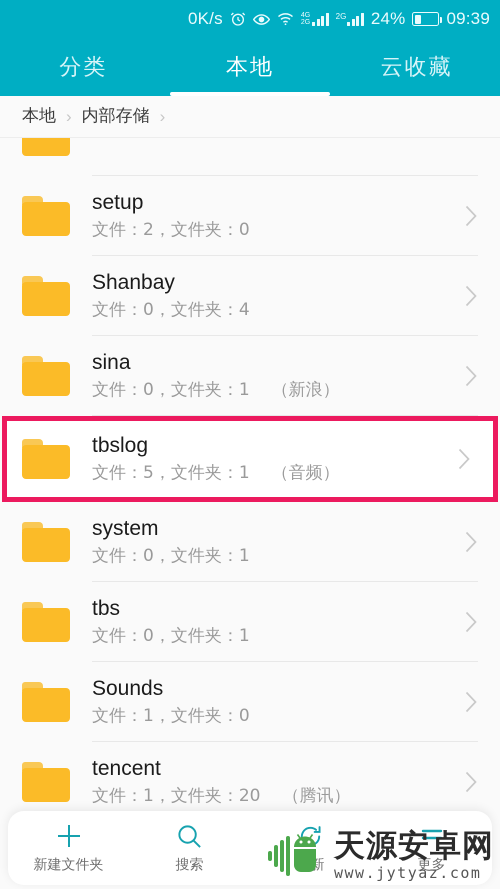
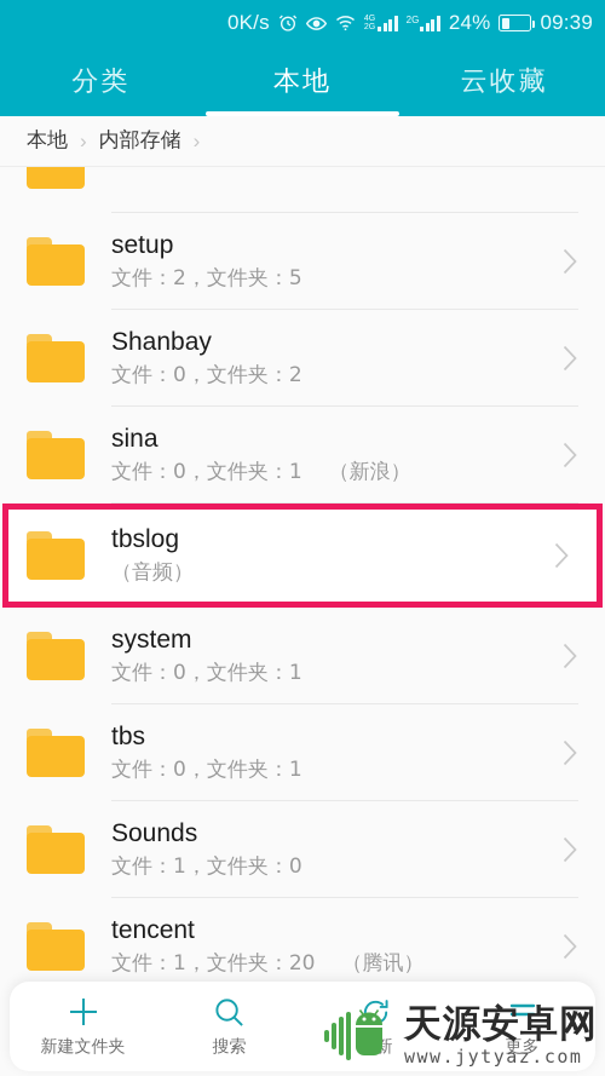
  0K/s
  2G
  24%
  09:39
  分类
  本地
  云收藏
  本地
  ›
  内部存储
  ›
  setup
- 文件：2，文件夹：0
+ 文件：2，文件夹：5
  Shanbay
- 文件：0，文件夹：4
+ 文件：0，文件夹：2
  sina
  文件：0，文件夹：1
  （新浪）
  tbslog
- 文件：5，文件夹：1
  （音频）
  system
  文件：0，文件夹：1
  tbs
  文件：0，文件夹：1
  Sounds
  文件：1，文件夹：0
  tencent
  文件：1，文件夹：20
  （腾讯）
  新建文件夹
  搜索
  更多
  天源安卓网
  www.jytyaz.com
